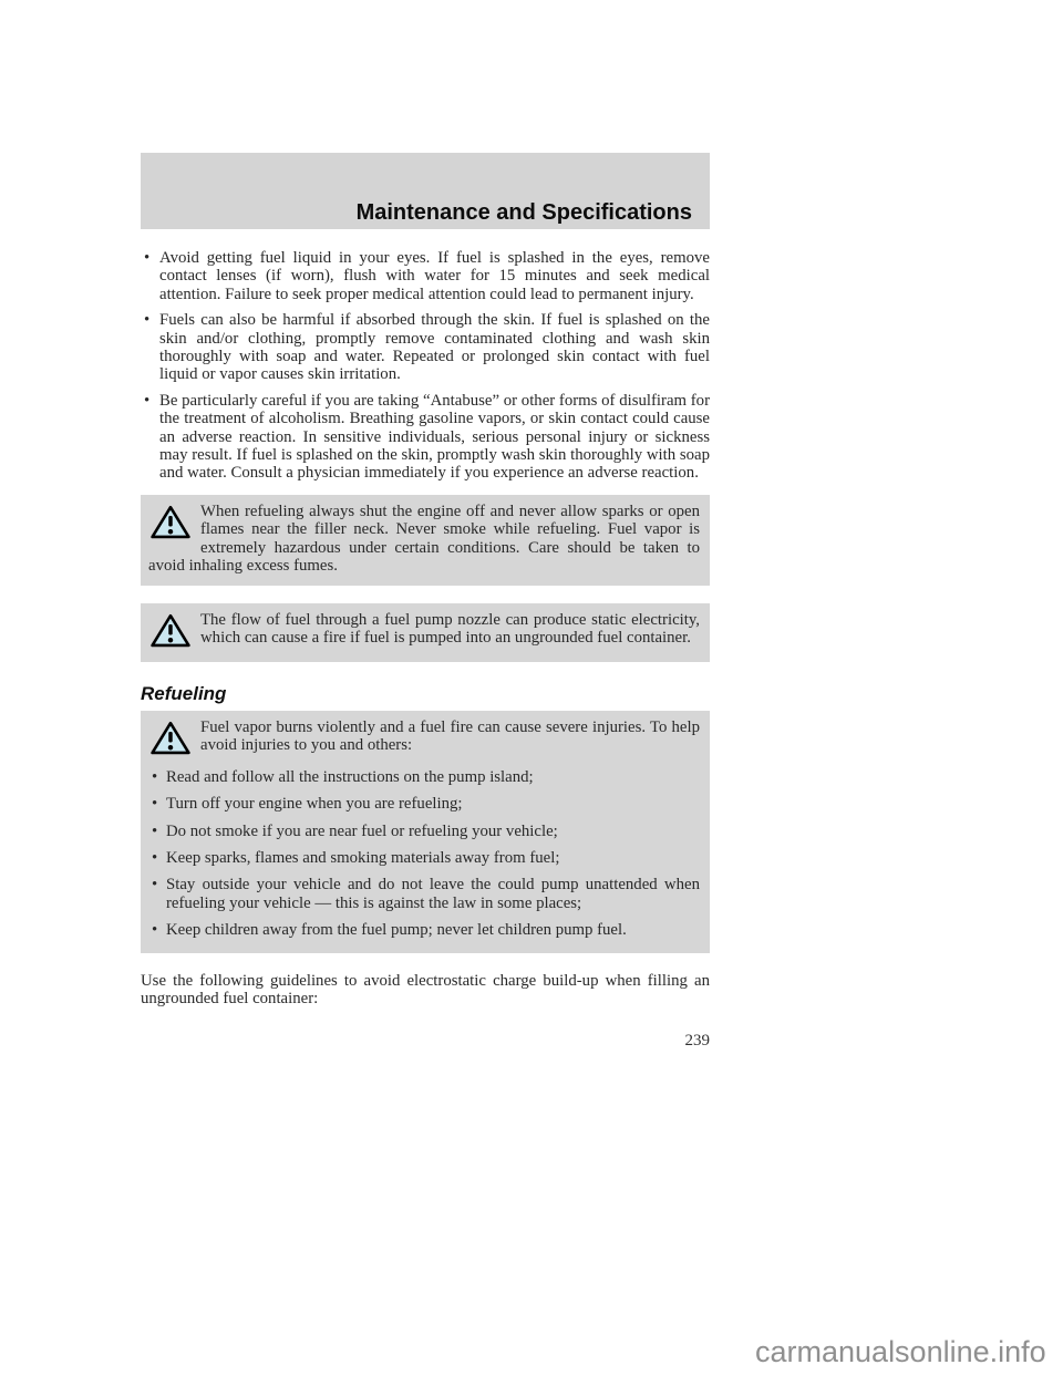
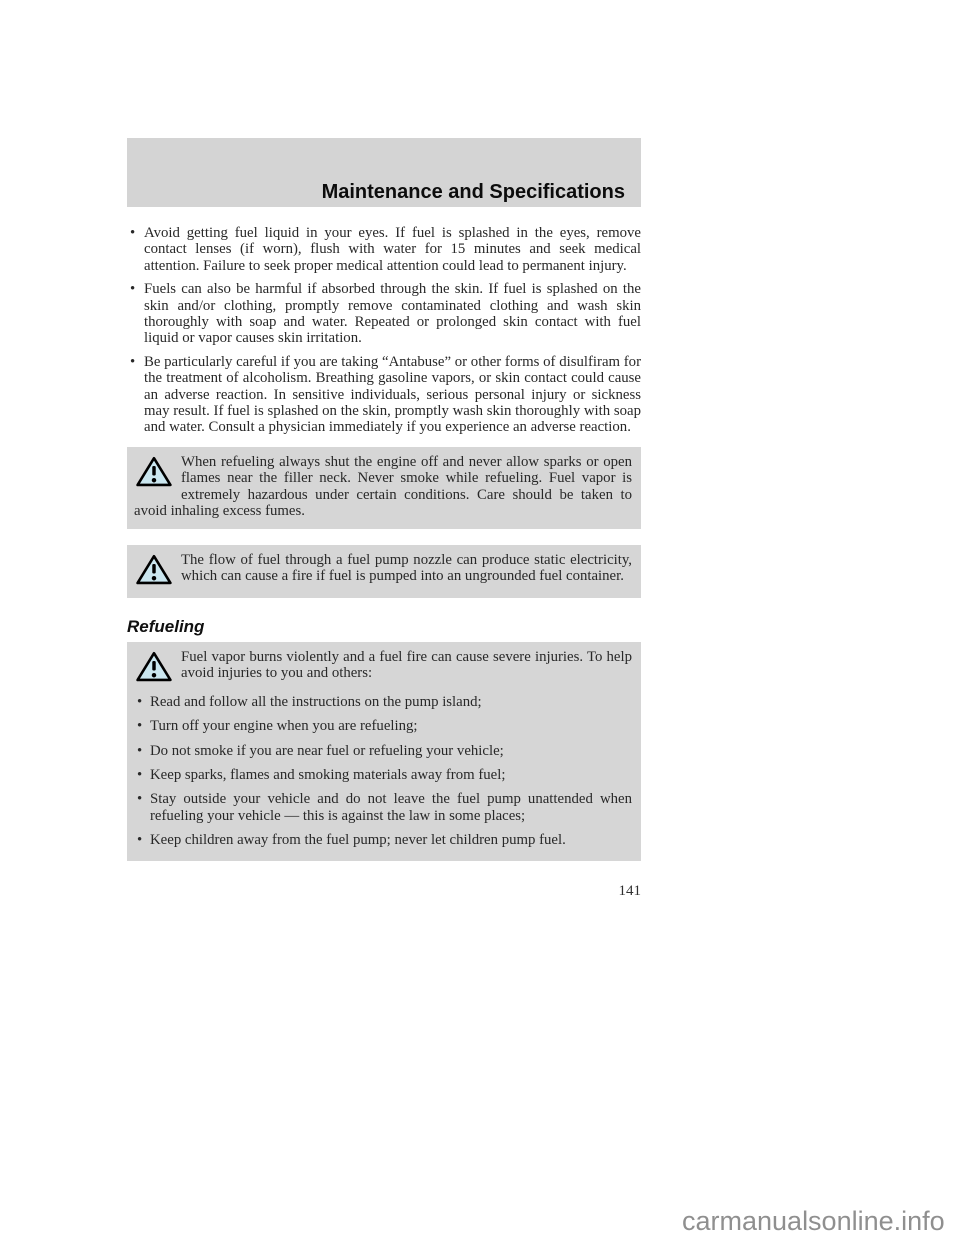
  Maintenance and Specifications
  •
  Avoid getting fuel liquid in your eyes. If fuel is splashed in the eyes, remove contact lenses (if worn), flush with water for 15 minutes and seek medical attention. Failure to seek proper medical attention could lead to permanent injury.
  •
  Fuels can also be harmful if absorbed through the skin. If fuel is splashed on the skin and/or clothing, promptly remove contaminated clothing and wash skin thoroughly with soap and water. Repeated or prolonged skin contact with fuel liquid or vapor causes skin irritation.
  •
  Be particularly careful if you are taking “Antabuse” or other forms of disulfiram for the treatment of alcoholism. Breathing gasoline vapors, or skin contact could cause an adverse reaction. In sensitive individuals, serious personal injury or sickness may result. If fuel is splashed on the skin, promptly wash skin thoroughly with soap and water. Consult a physician immediately if you experience an adverse reaction.
  When refueling always shut the engine off and never allow sparks or open flames near the filler neck. Never smoke while refueling. Fuel vapor is extremely hazardous under certain conditions. Care should be taken to avoid inhaling excess fumes.
  The flow of fuel through a fuel pump nozzle can produce static electricity, which can cause a fire if fuel is pumped into an ungrounded fuel container.
  Refueling
  Fuel vapor burns violently and a fuel fire can cause severe injuries. To help avoid injuries to you and others:
  •
  Read and follow all the instructions on the pump island;
  •
  Turn off your engine when you are refueling;
  •
  Do not smoke if you are near fuel or refueling your vehicle;
  •
  Keep sparks, flames and smoking materials away from fuel;
  •
- Stay outside your vehicle and do not leave the could pump unattended when refueling your vehicle — this is against the law in some places;
+ Stay outside your vehicle and do not leave the fuel pump unattended when refueling your vehicle — this is against the law in some places;
  •
  Keep children away from the fuel pump; never let children pump fuel.
- Use the following guidelines to avoid electrostatic charge build-up when filling an ungrounded fuel container:
- 239
+ 141
  carmanualsonline.info
